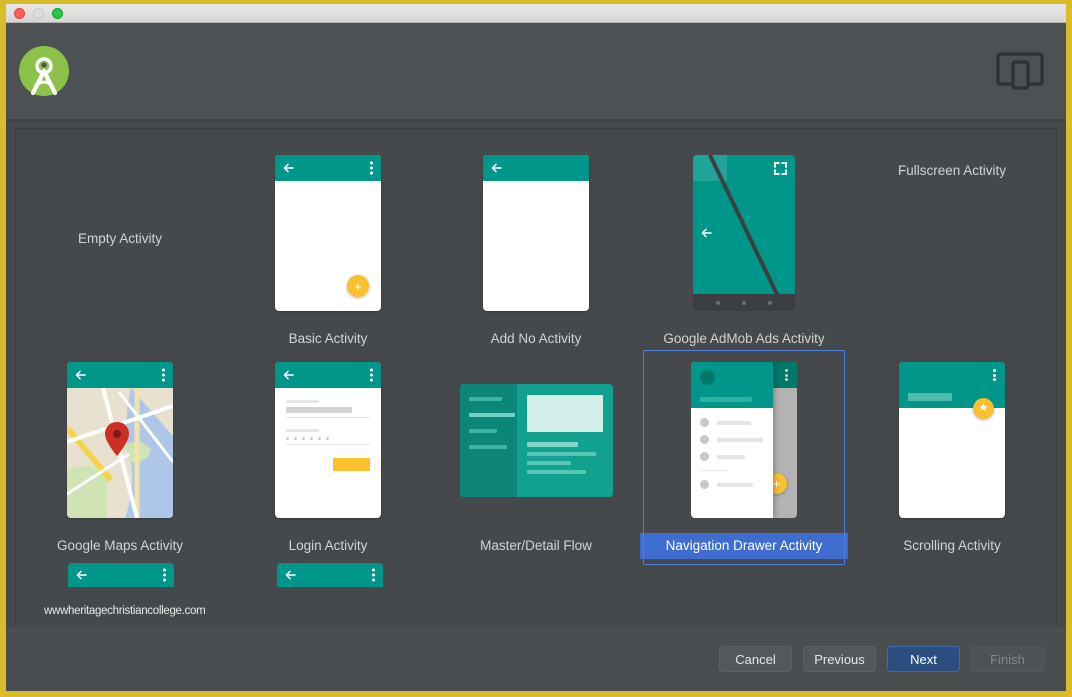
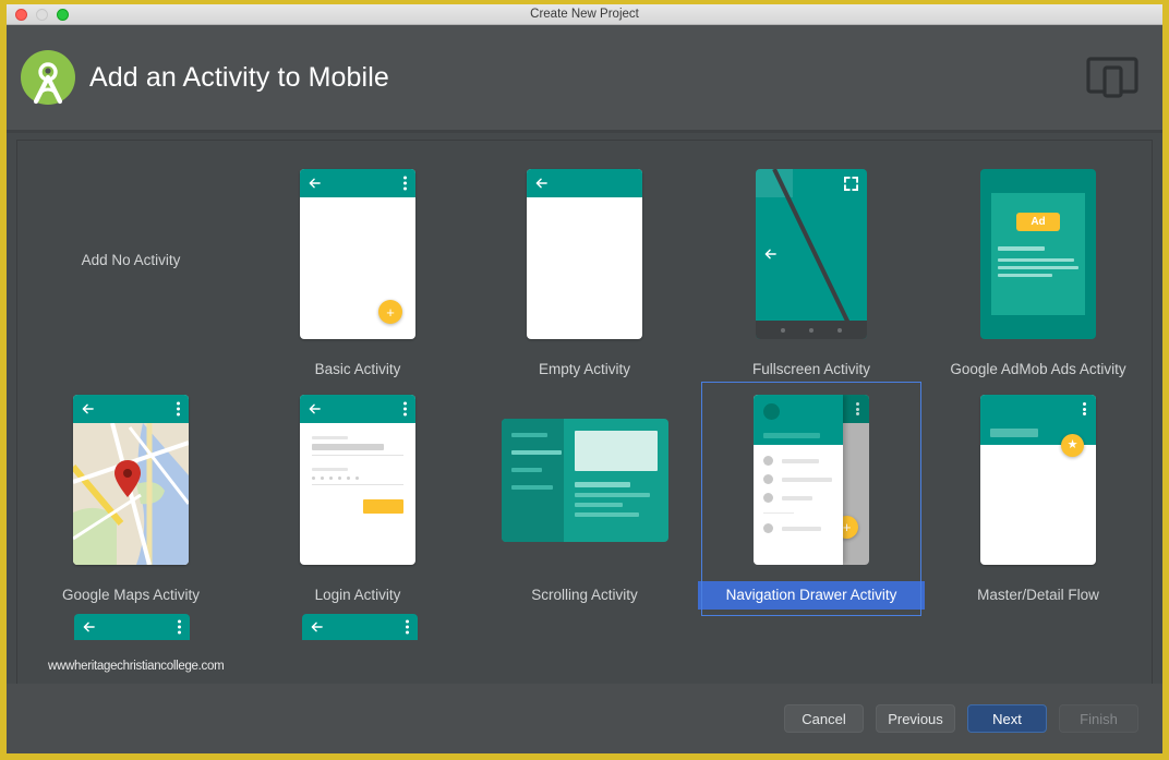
+ Create New Project
+ Add an Activity to Mobile
- Empty Activity
+ Add No Activity
  +
  Basic Activity
- Add No Activity
+ Empty Activity
- Google AdMob Ads Activity
+ Fullscreen Activity
+ Ad
- Fullscreen Activity
+ Google AdMob Ads Activity
  Google Maps Activity
  Login Activity
- Master/Detail Flow
+ Scrolling Activity
  +
  Navigation Drawer Activity
  ★
- Scrolling Activity
+ Master/Detail Flow
  wwwheritagechristiancollege.com
  Cancel
  Previous
  Next
  Finish
